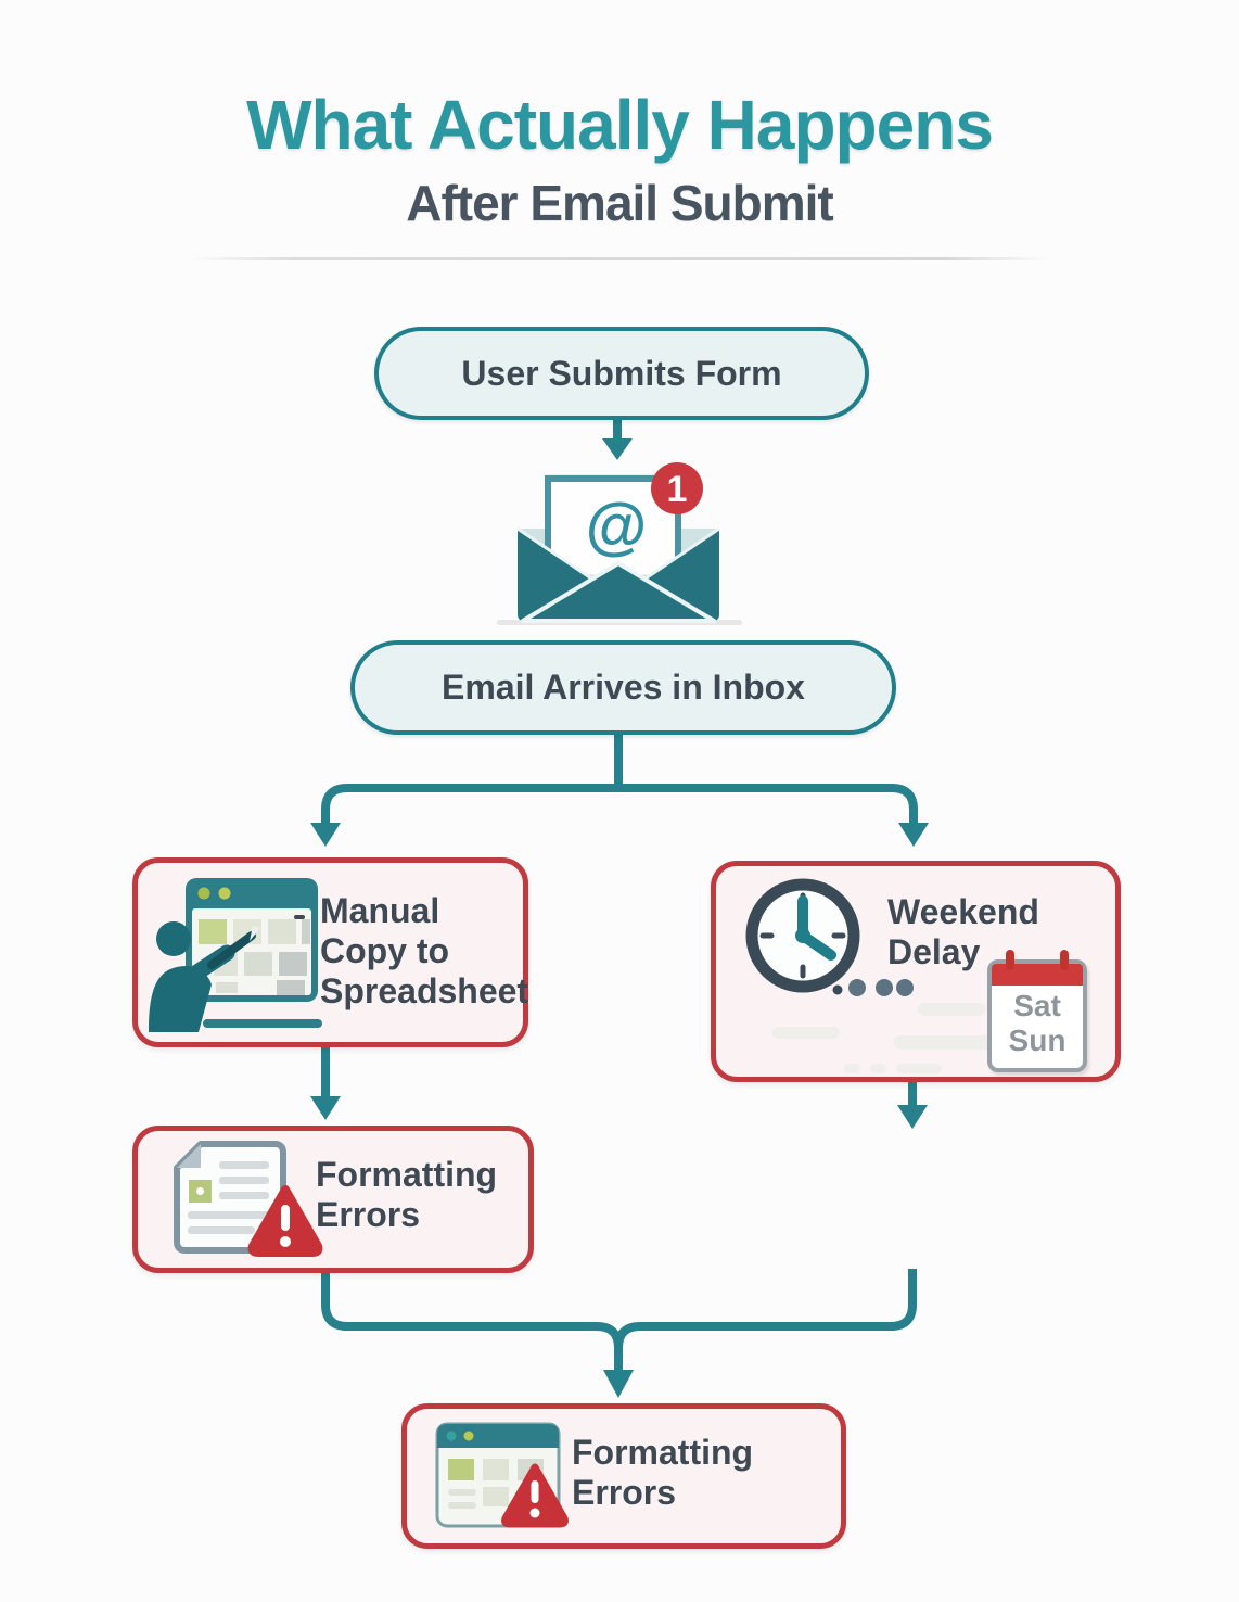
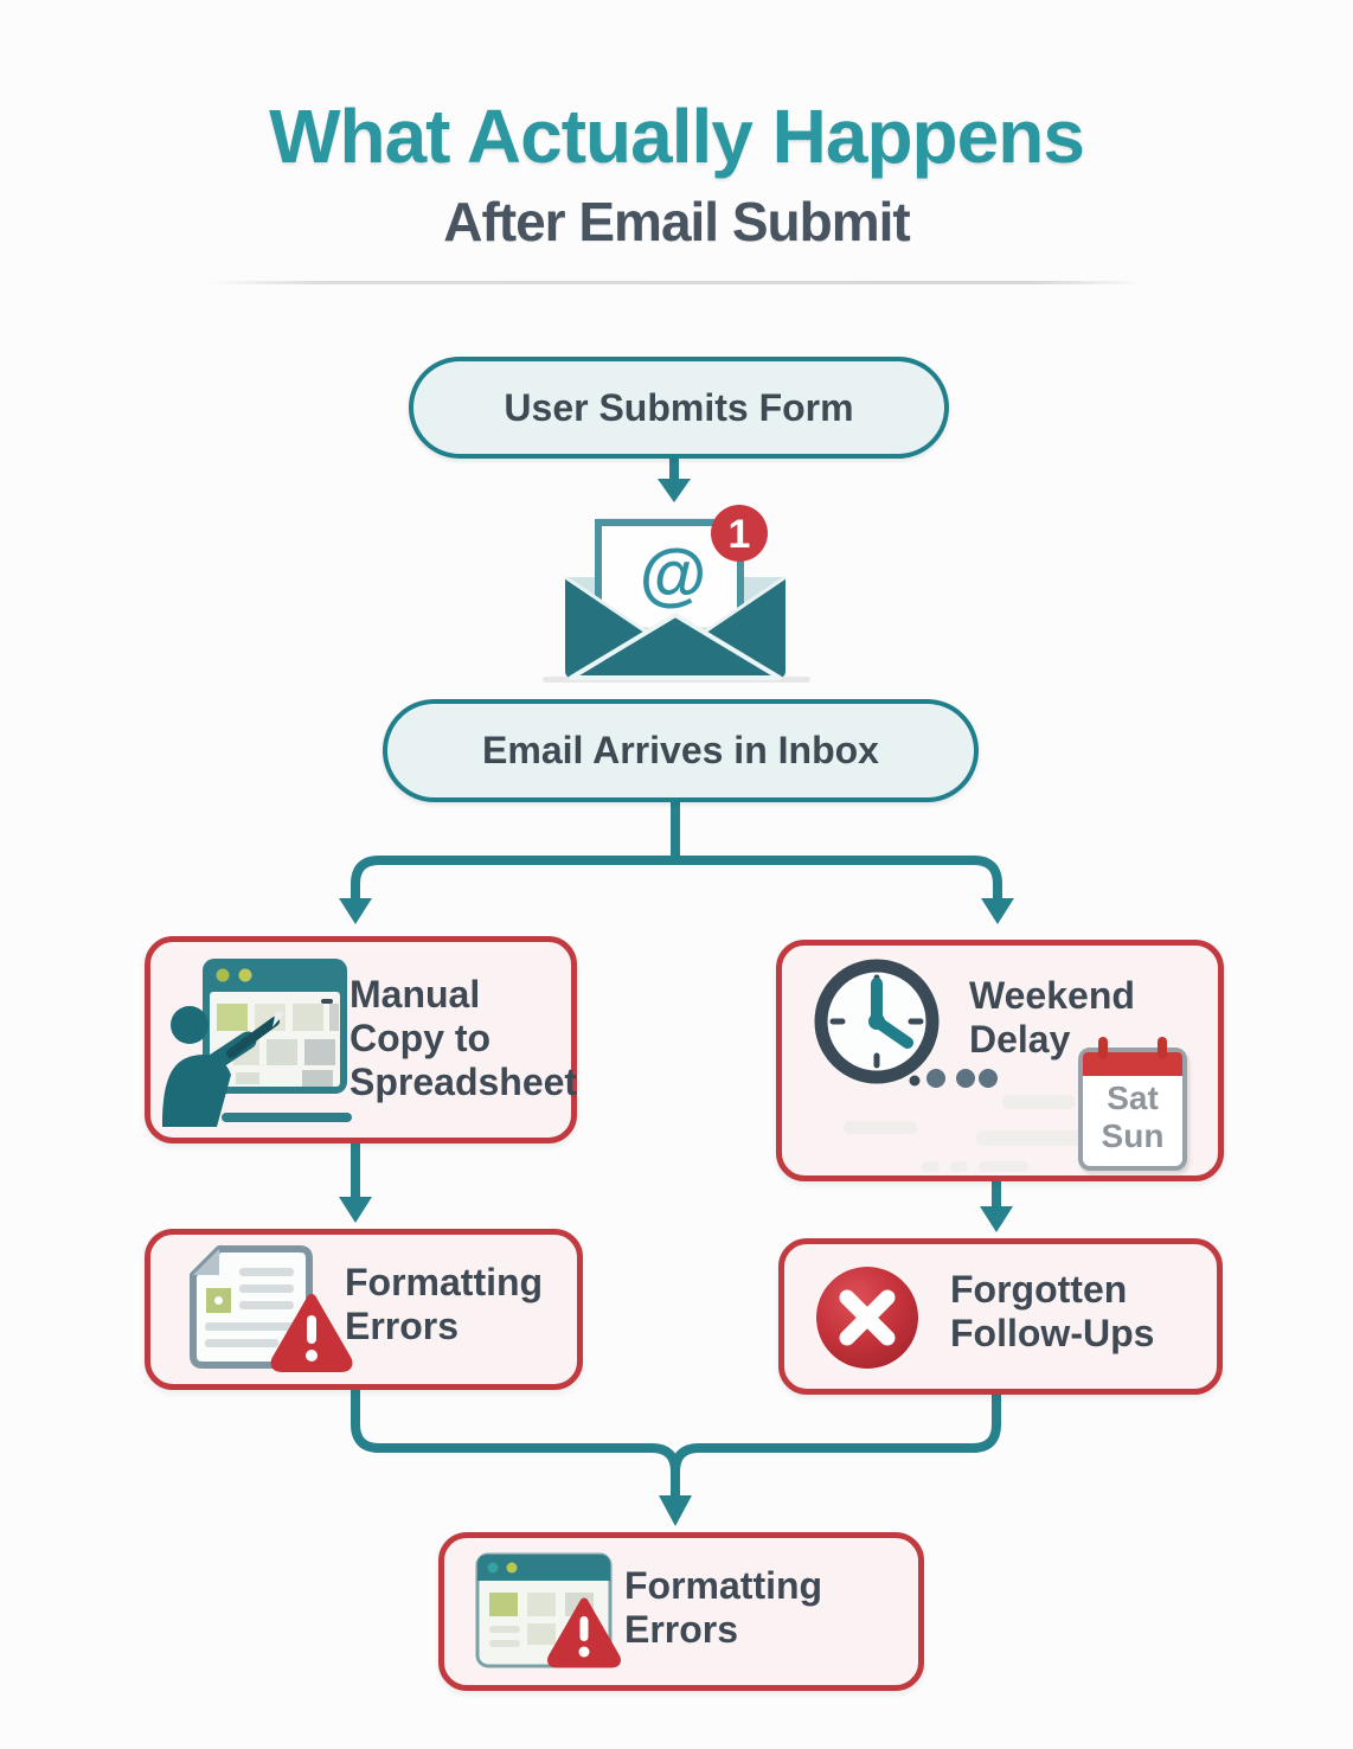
  What Actually Happens
  After Email Submit
  User Submits Form
  @
  1
  Email Arrives in Inbox
  Manual Copy to Spreadsheet
  Weekend Delay
  Sat
  Sun
  Formatting Errors
+ Forgotten Follow-Ups
  Formatting Errors
